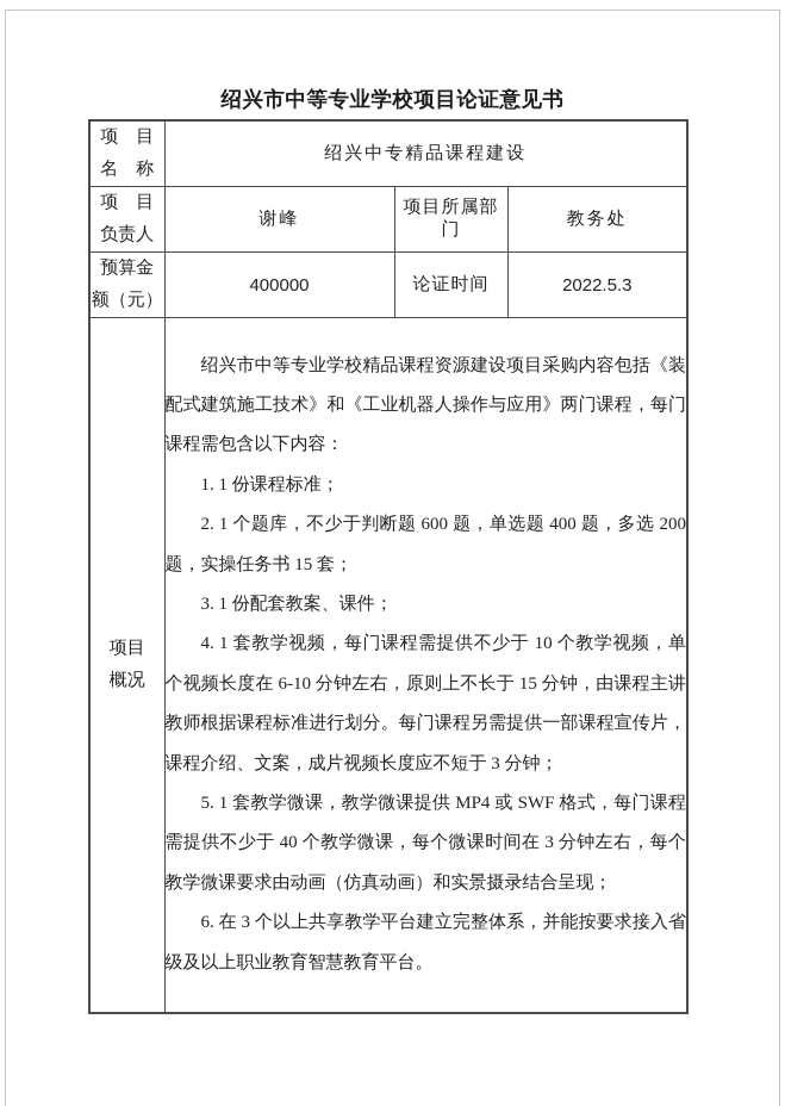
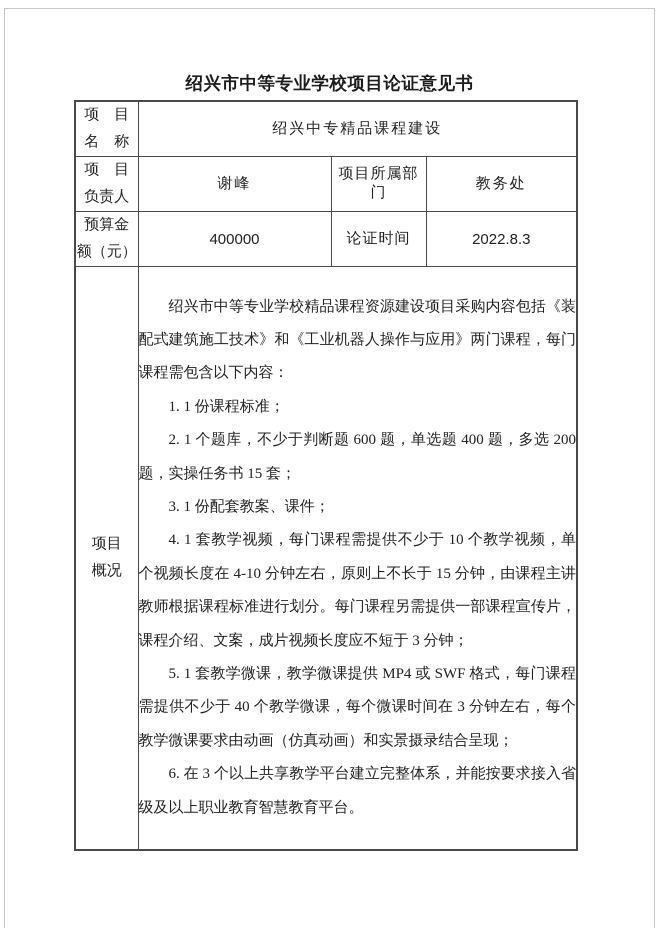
  绍兴市中等专业学校项目论证意见书
  项 目 名 称	绍兴中专精品课程建设
  项 目 负责人	谢峰	项目所属部门	教务处
- 预算金 额（元）	400000	论证时间	2022.5.3
+ 预算金 额（元）	400000	论证时间	2022.8.3
- 项目 概况	绍兴市中等专业学校精品课程资源建设项目采购内容包括《装配式建筑施工技术》和《工业机器人操作与应用》两门课程，每门课程需包含以下内容： 1. 1 份课程标准； 2. 1 个题库，不少于判断题 600 题，单选题 400 题，多选 200 题，实操任务书 15 套； 3. 1 份配套教案、课件； 4. 1 套教学视频，每门课程需提供不少于 10 个教学视频，单个视频长度在 6-10 分钟左右，原则上不长于 15 分钟，由课程主讲教师根据课程标准进行划分。每门课程另需提供一部课程宣传片，课程介绍、文案，成片视频长度应不短于 3 分钟； 5. 1 套教学微课，教学微课提供 MP4 或 SWF 格式，每门课程需提供不少于 40 个教学微课，每个微课时间在 3 分钟左右，每个教学微课要求由动画（仿真动画）和实景摄录结合呈现； 6. 在 3 个以上共享教学平台建立完整体系，并能按要求接入省级及以上职业教育智慧教育平台。
+ 项目 概况	绍兴市中等专业学校精品课程资源建设项目采购内容包括《装配式建筑施工技术》和《工业机器人操作与应用》两门课程，每门课程需包含以下内容： 1. 1 份课程标准； 2. 1 个题库，不少于判断题 600 题，单选题 400 题，多选 200 题，实操任务书 15 套； 3. 1 份配套教案、课件； 4. 1 套教学视频，每门课程需提供不少于 10 个教学视频，单个视频长度在 4-10 分钟左右，原则上不长于 15 分钟，由课程主讲教师根据课程标准进行划分。每门课程另需提供一部课程宣传片，课程介绍、文案，成片视频长度应不短于 3 分钟； 5. 1 套教学微课，教学微课提供 MP4 或 SWF 格式，每门课程需提供不少于 40 个教学微课，每个微课时间在 3 分钟左右，每个教学微课要求由动画（仿真动画）和实景摄录结合呈现； 6. 在 3 个以上共享教学平台建立完整体系，并能按要求接入省级及以上职业教育智慧教育平台。
